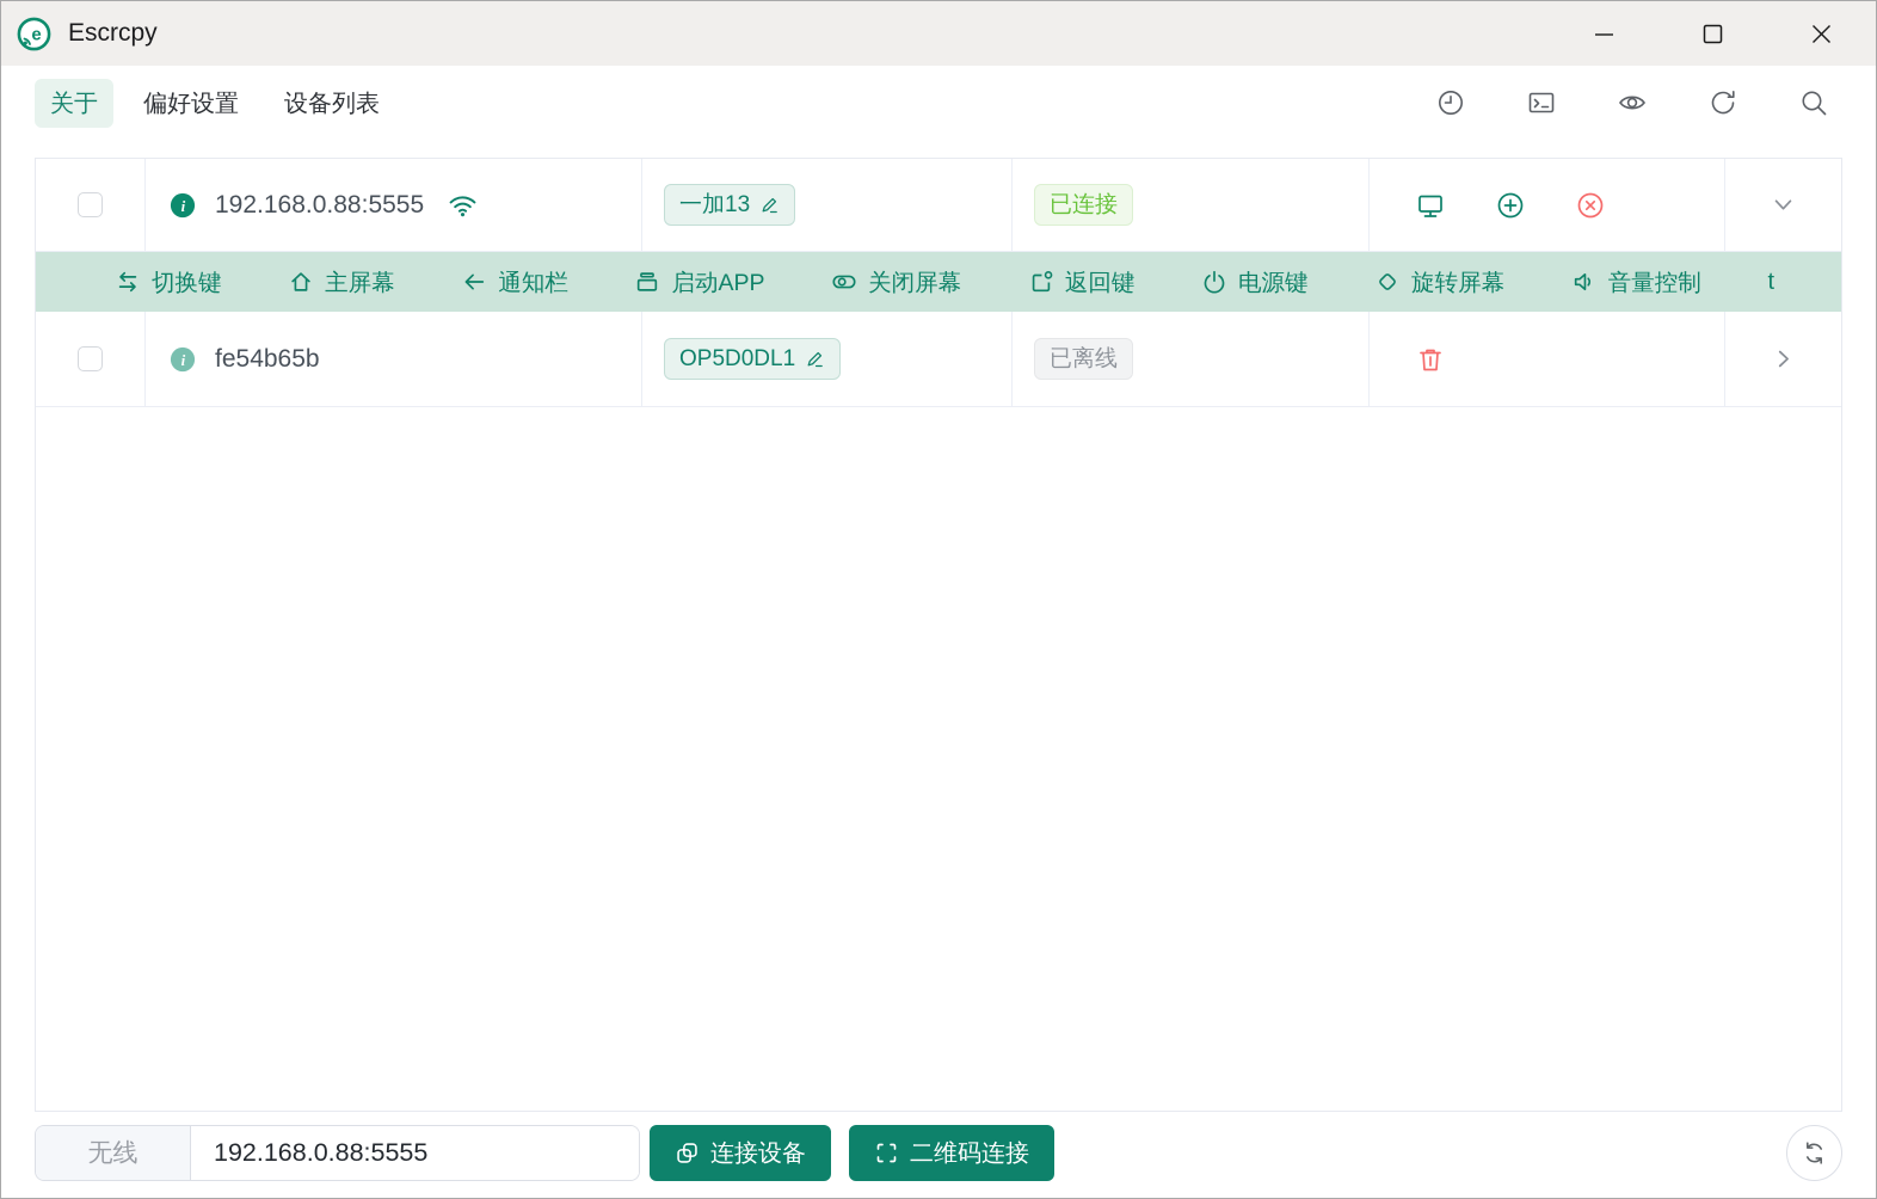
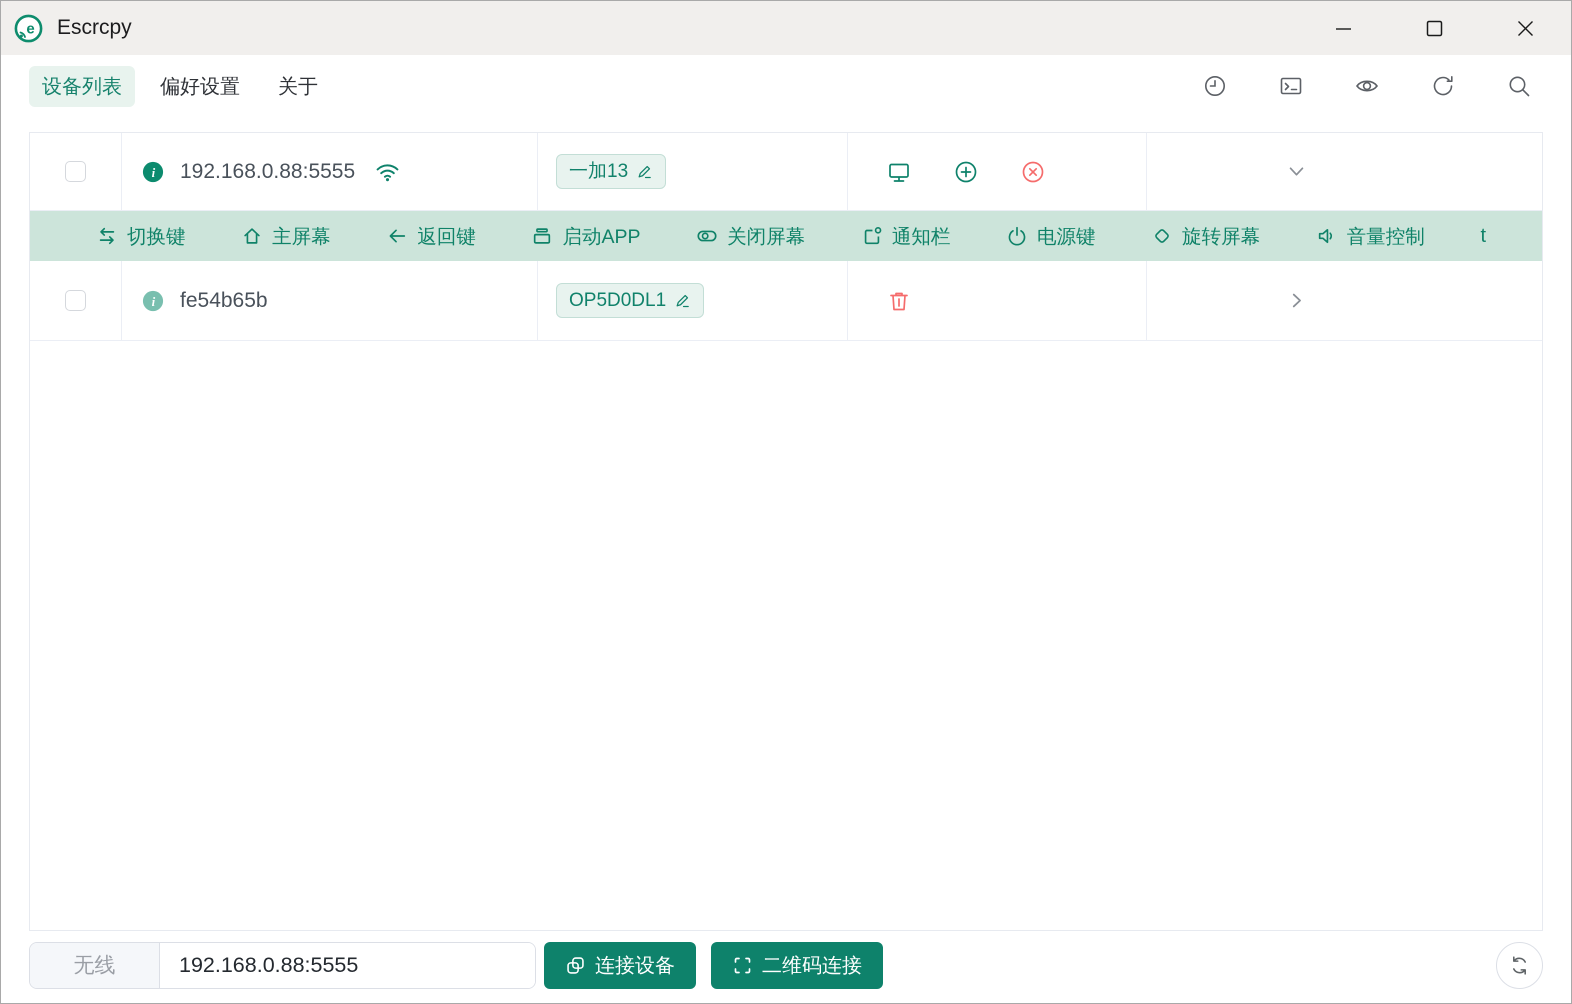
  e
  Escrcpy
- 关于
+ 设备列表
  偏好设置
- 设备列表
+ 关于
  i
  192.168.0.88:5555
  一加13
- 已连接
  切换键
  主屏幕
- 通知栏
+ 返回键
  启动APP
  关闭屏幕
- 返回键
+ 通知栏
  电源键
  旋转屏幕
  音量控制
  t
  i
  fe54b65b
  OP5D0DL1
- 已离线
  无线
  192.168.0.88:5555
  连接设备
  二维码连接
